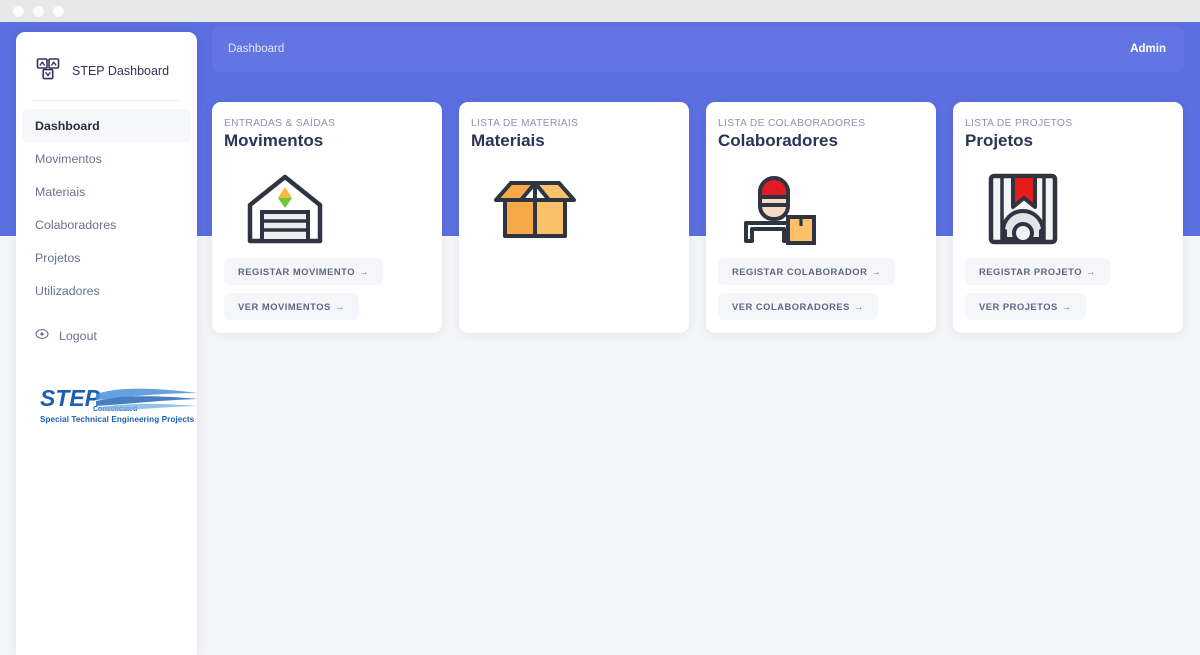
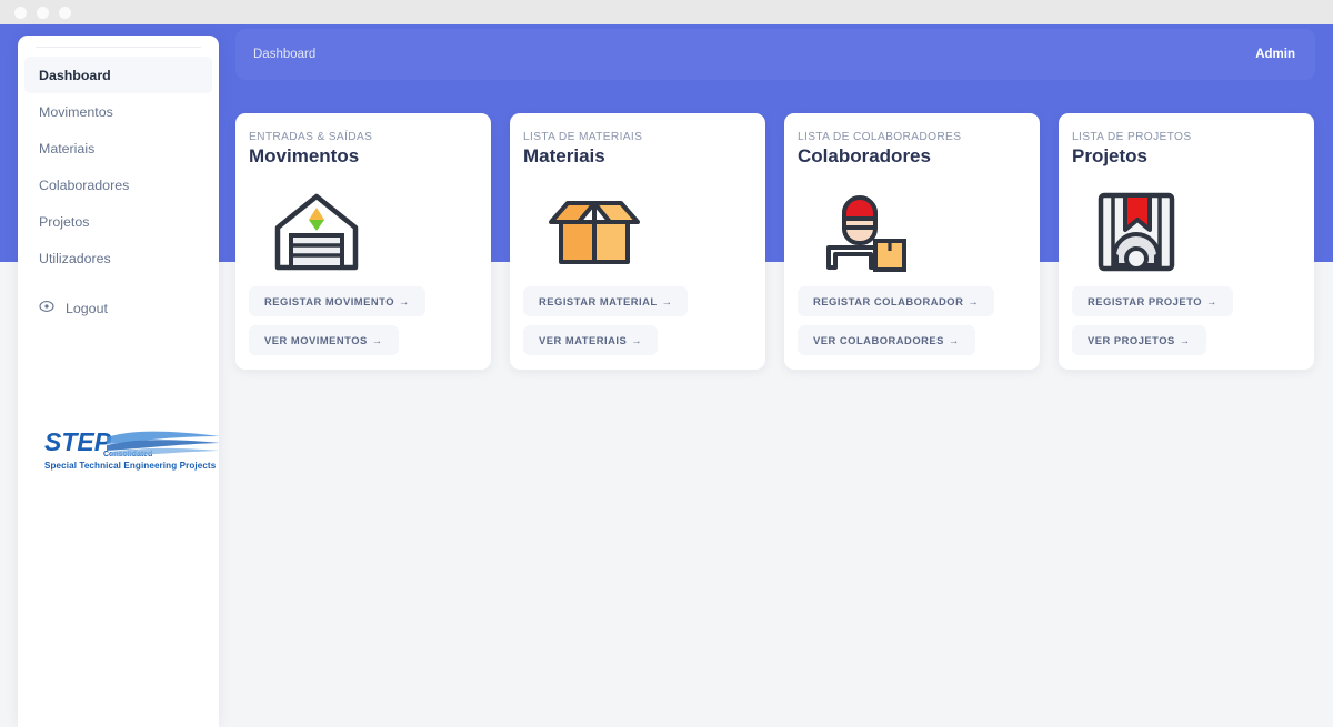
- STEP Dashboard
  Dashboard
  Movimentos
  Materiais
  Colaboradores
  Projetos
  Utilizadores
  Logout
  STEP
  Special Technical Engineering Projects
  Dashboard
  Admin
  ENTRADAS & SAÍDAS
  Movimentos
  REGISTAR MOVIMENTO →
  VER MOVIMENTOS →
  LISTA DE MATERIAIS
  Materiais
+ REGISTAR MATERIAL →
+ VER MATERIAIS →
  LISTA DE COLABORADORES
  Colaboradores
  REGISTAR COLABORADOR →
  VER COLABORADORES →
  LISTA DE PROJETOS
  Projetos
  REGISTAR PROJETO →
  VER PROJETOS →
